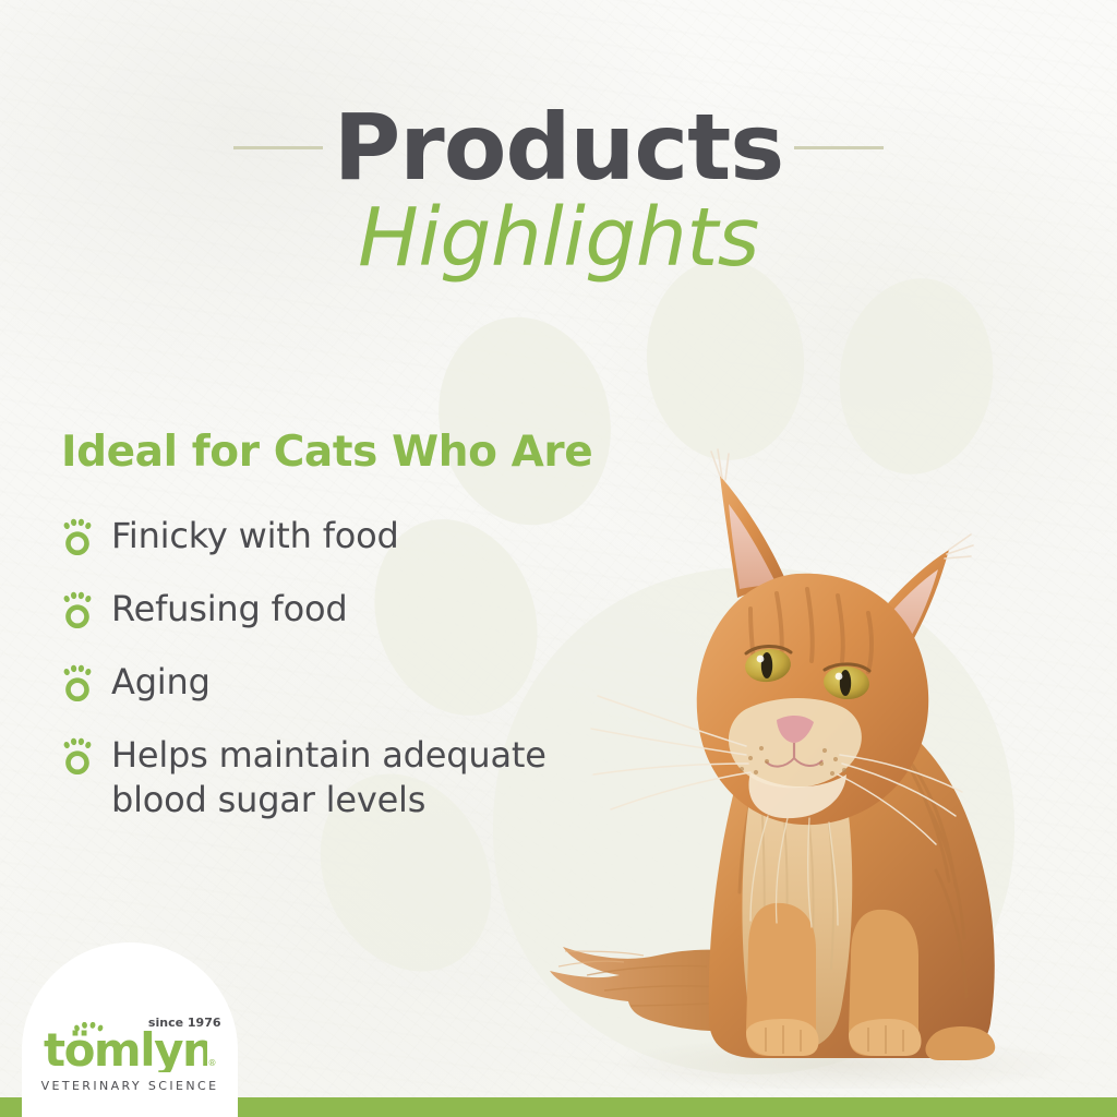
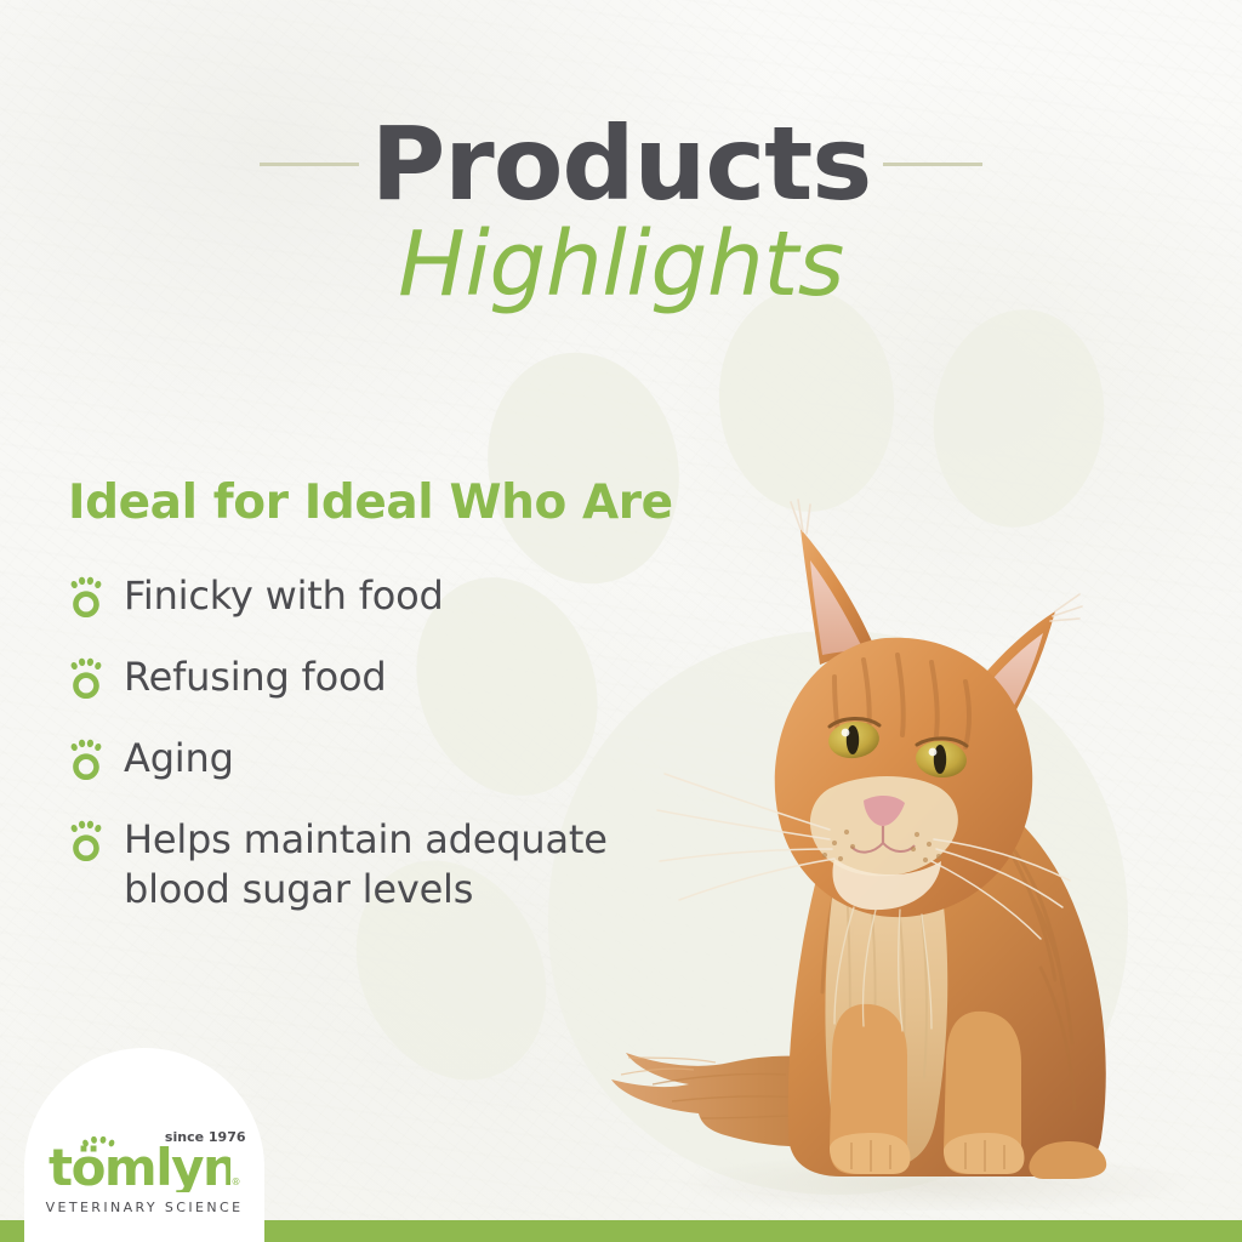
  Products
  Highlights
- Ideal for Cats Who Are
+ Ideal for Ideal Who Are
  Finicky with food
  Refusing food
  Aging
  Helps maintain adequate blood sugar levels
  tömlyn
  ®
  since 1976
  VETERINARY SCIENCE
